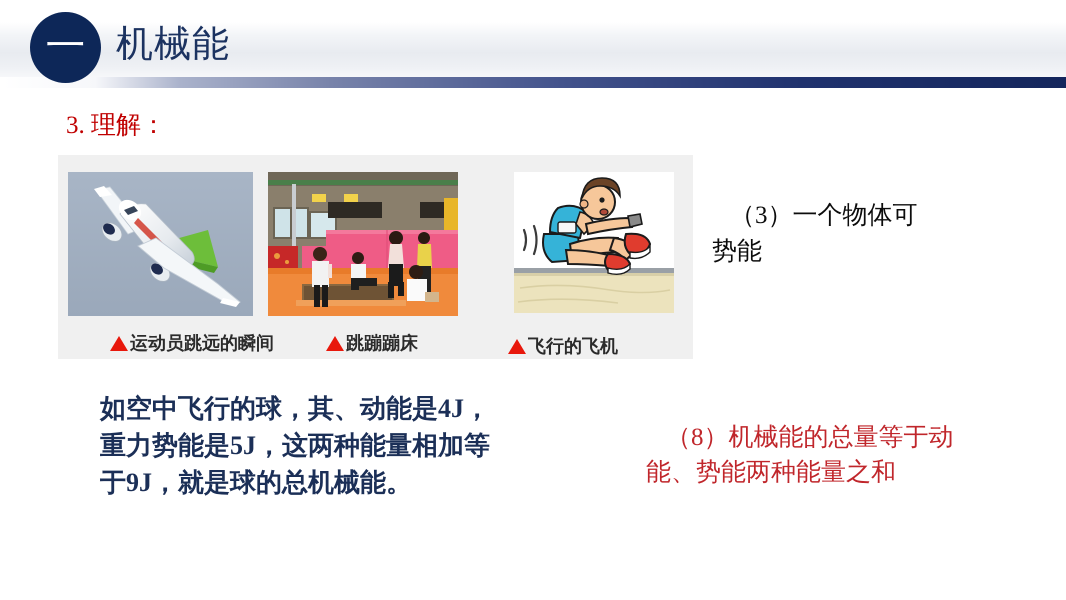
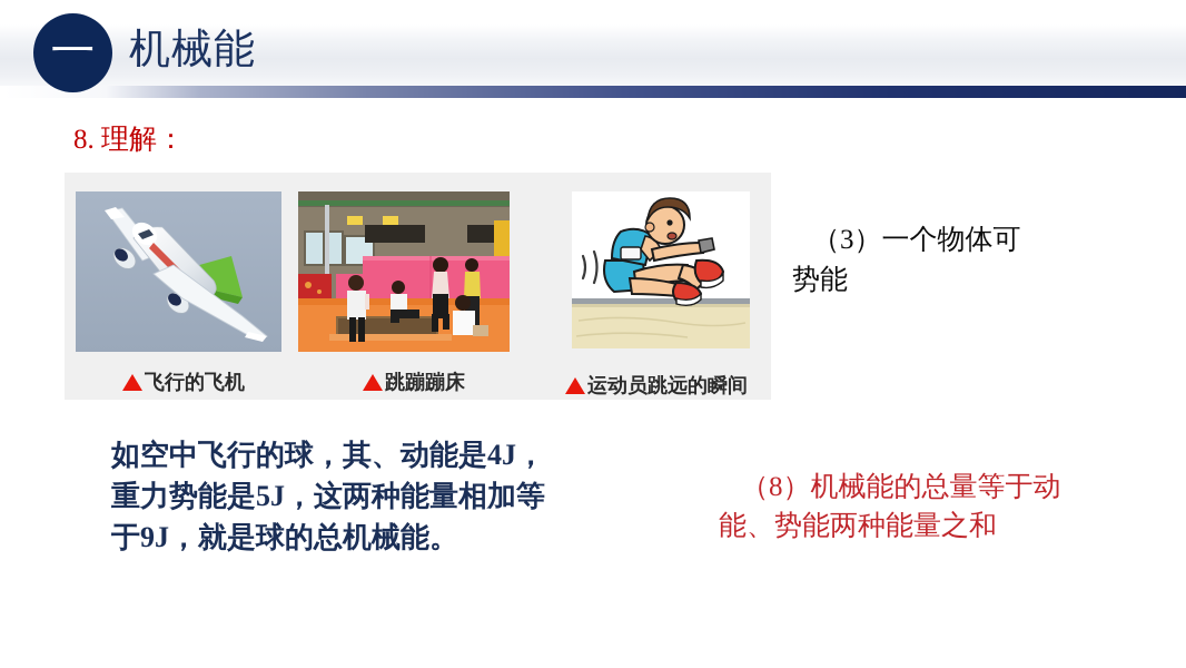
  一
  机械能
- 3. 理解：
+ 8. 理解：
- 运动员跳远的瞬间
+ 飞行的飞机
  跳蹦蹦床
- 飞行的飞机
+ 运动员跳远的瞬间
  （3）一个物体可
  势能
  如空中飞行的球，其、动能是4J，
  重力势能是5J，这两种能量相加等
  于9J，就是球的总机械能。
  （8）机械能的总量等于动
  能、势能两种能量之和
